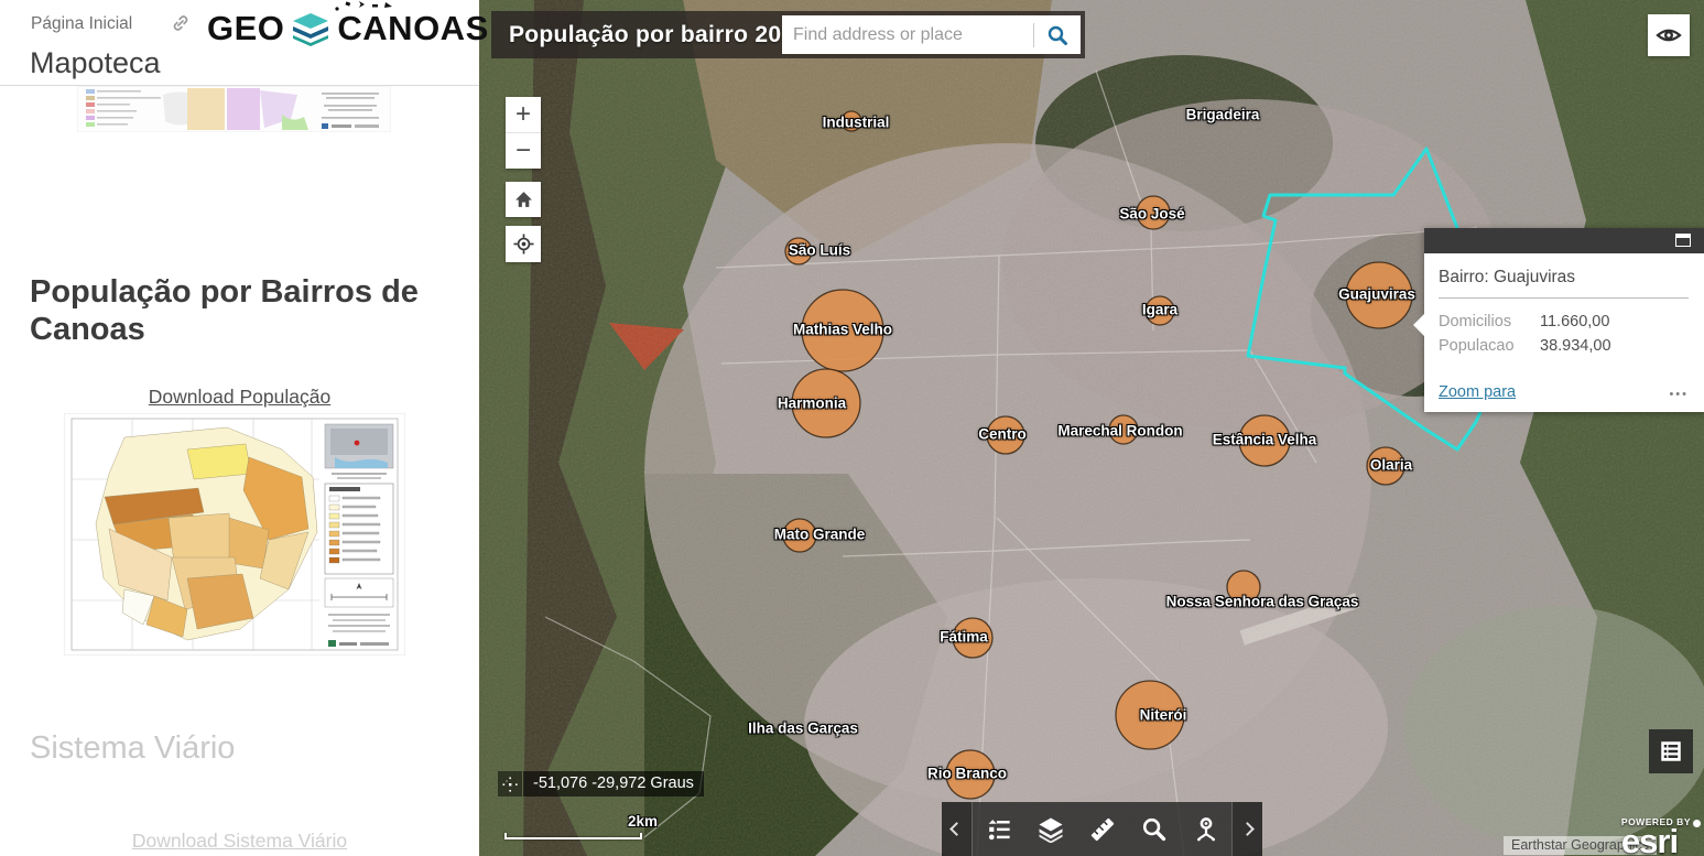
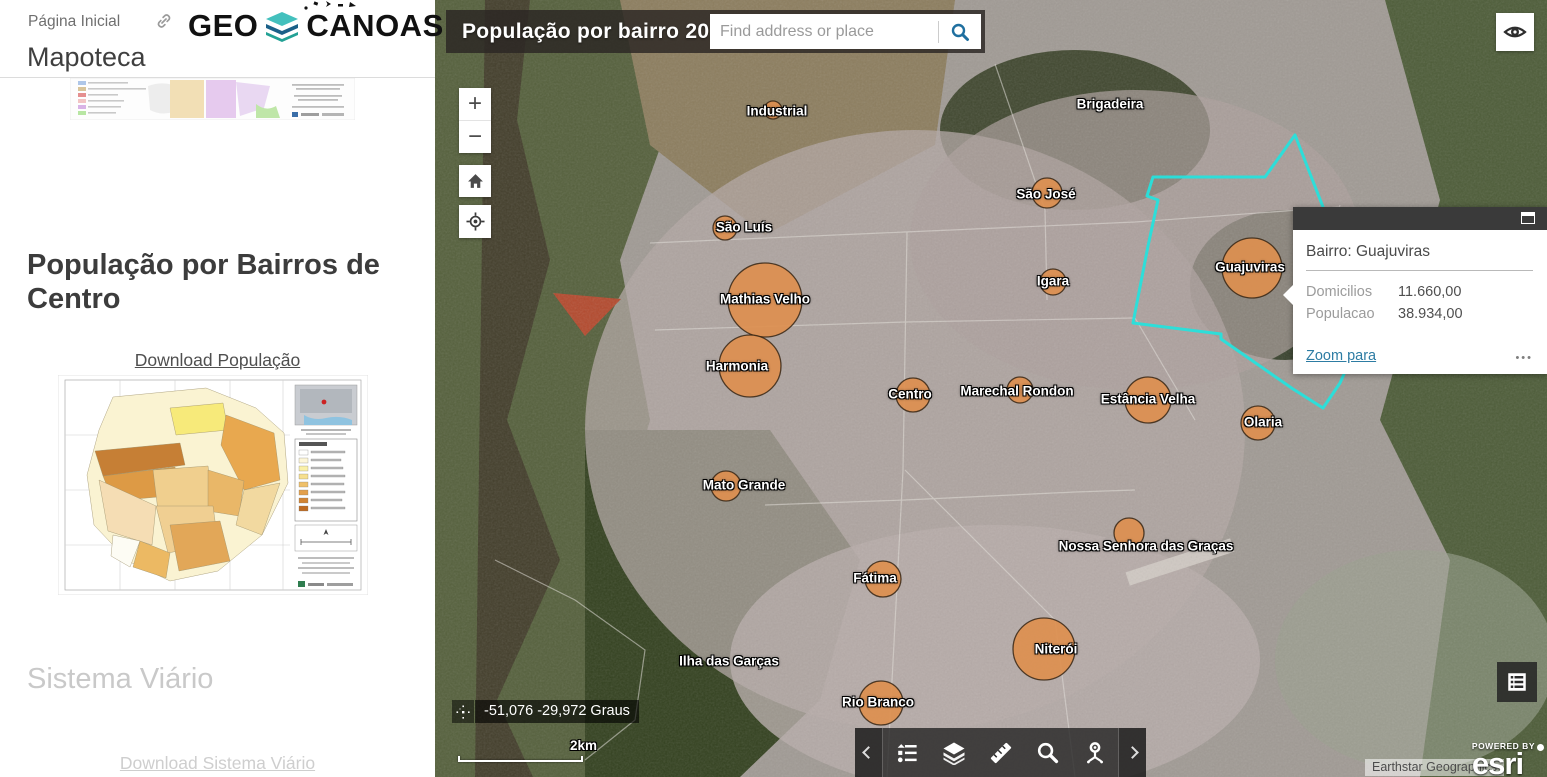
  Página Inicial
  GEO
  CANOAS
  Mapoteca
- População por Bairros de Canoas
+ População por Bairros de Centro
  Download População
  Sistema Viário
  Download Sistema Viário
  Industrial
  Brigadeira
  São José
  São Luís
  Igara
  Guajuviras
  Mathias Velho
  Harmonia
  Centro
  Marechal Rondon
  Estância Velha
  Olaria
  Mato Grande
  Nossa Senhora das Graças
  Fátima
  Niterói
  Ilha das Garças
  Rio Branco
  População por bairro 20
  Find address or place
  +
  −
  -51,076 -29,972 Graus
  2km
  Bairro: Guajuviras
  Domicilios
  11.660,00
  Populacao
  38.934,00
  Zoom para
  •••
  Earthstar Geographics
  POWERED BY
  esri
